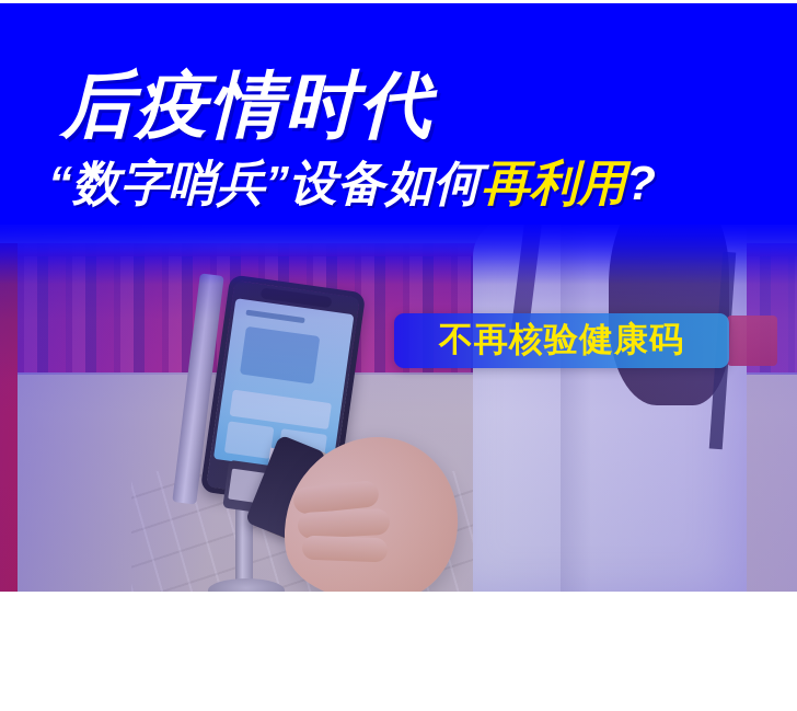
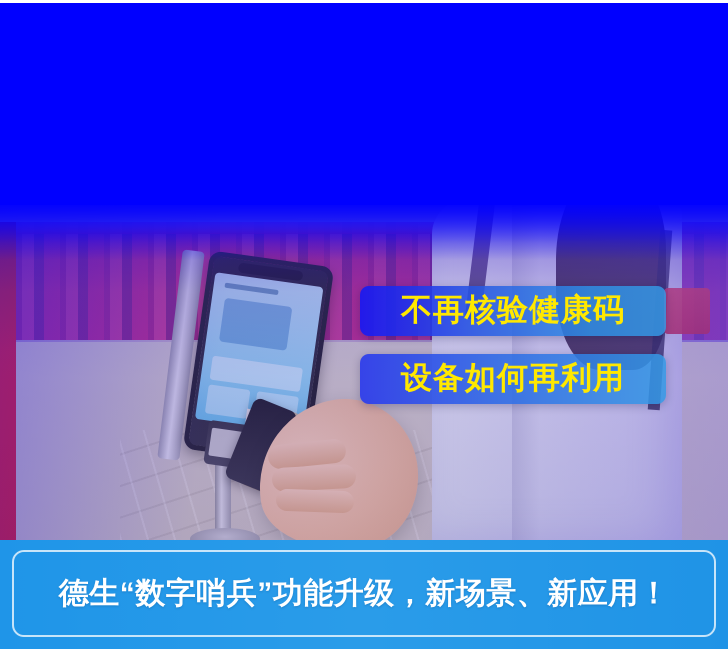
- 后疫情时代
- “数字哨兵”设备如何再利用?
  不再核验健康码
+ 设备如何再利用
+ 德生“数字哨兵”功能升级，新场景、新应用！
